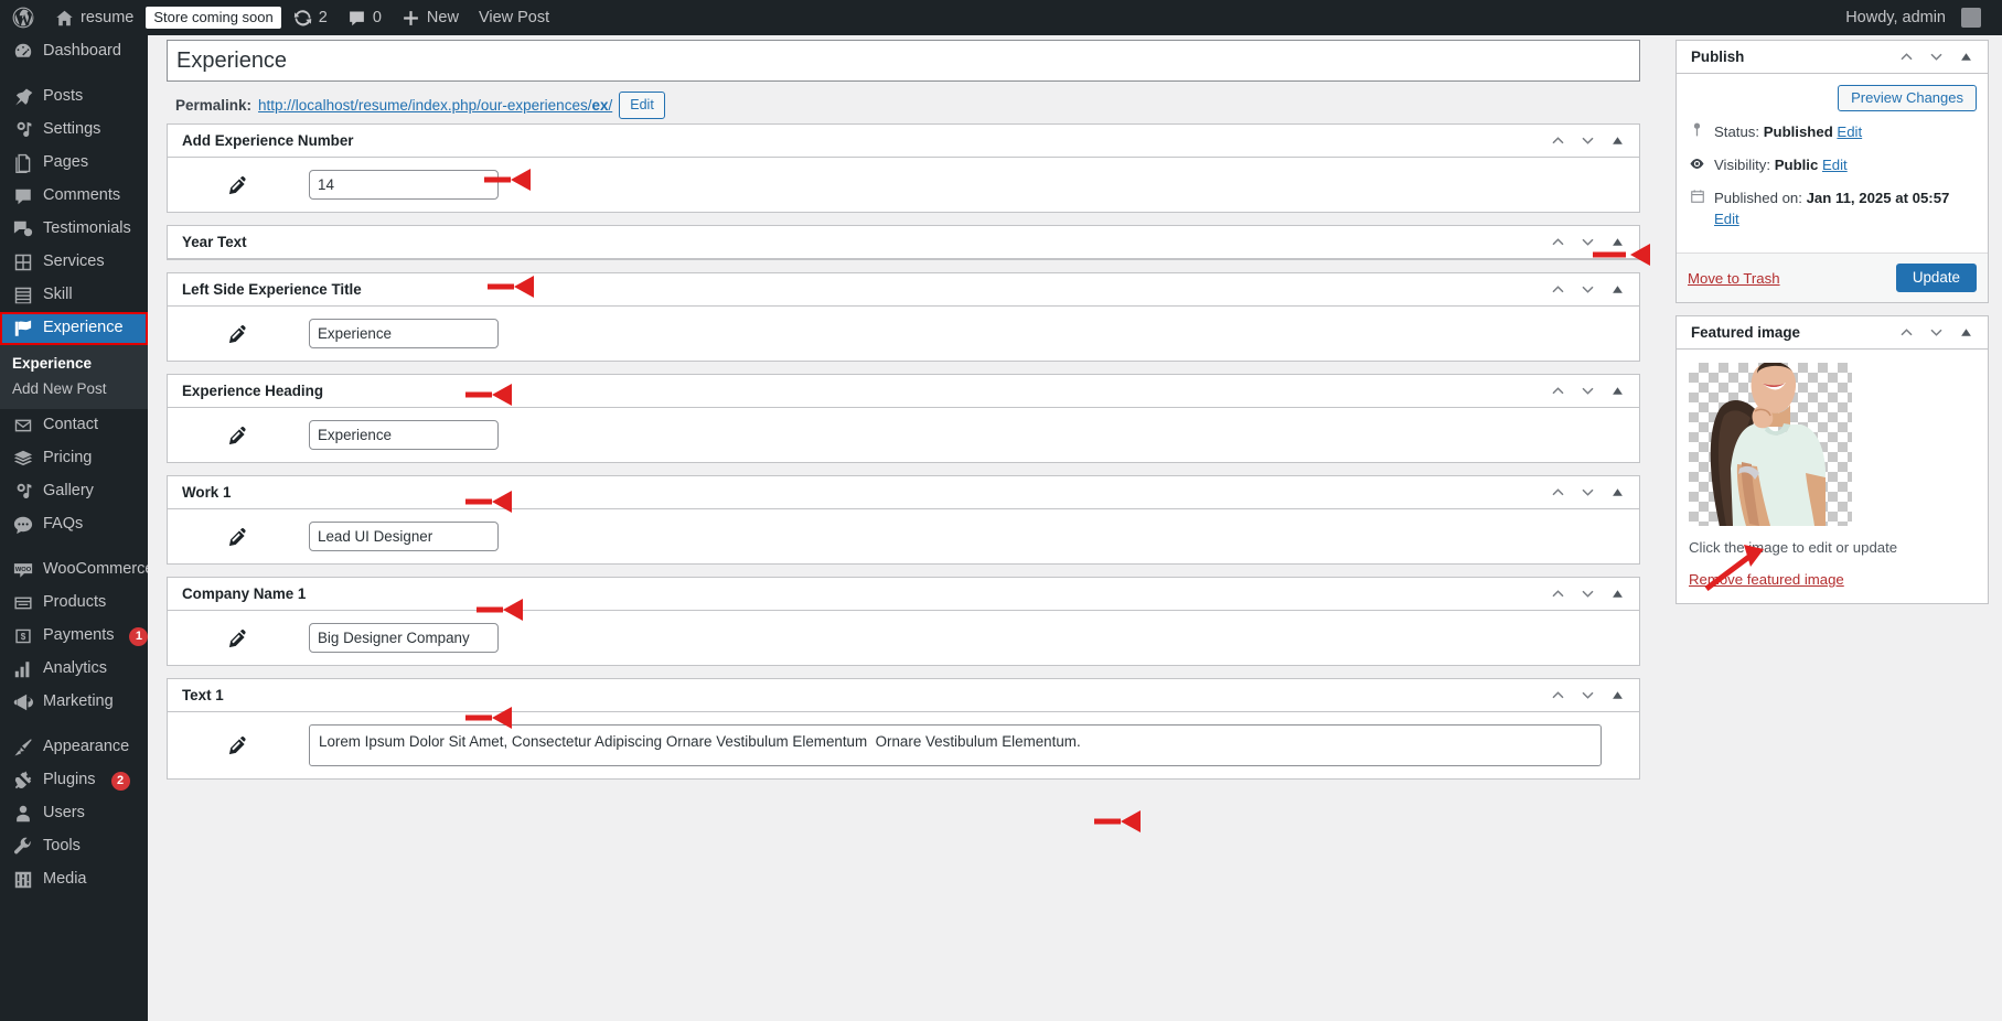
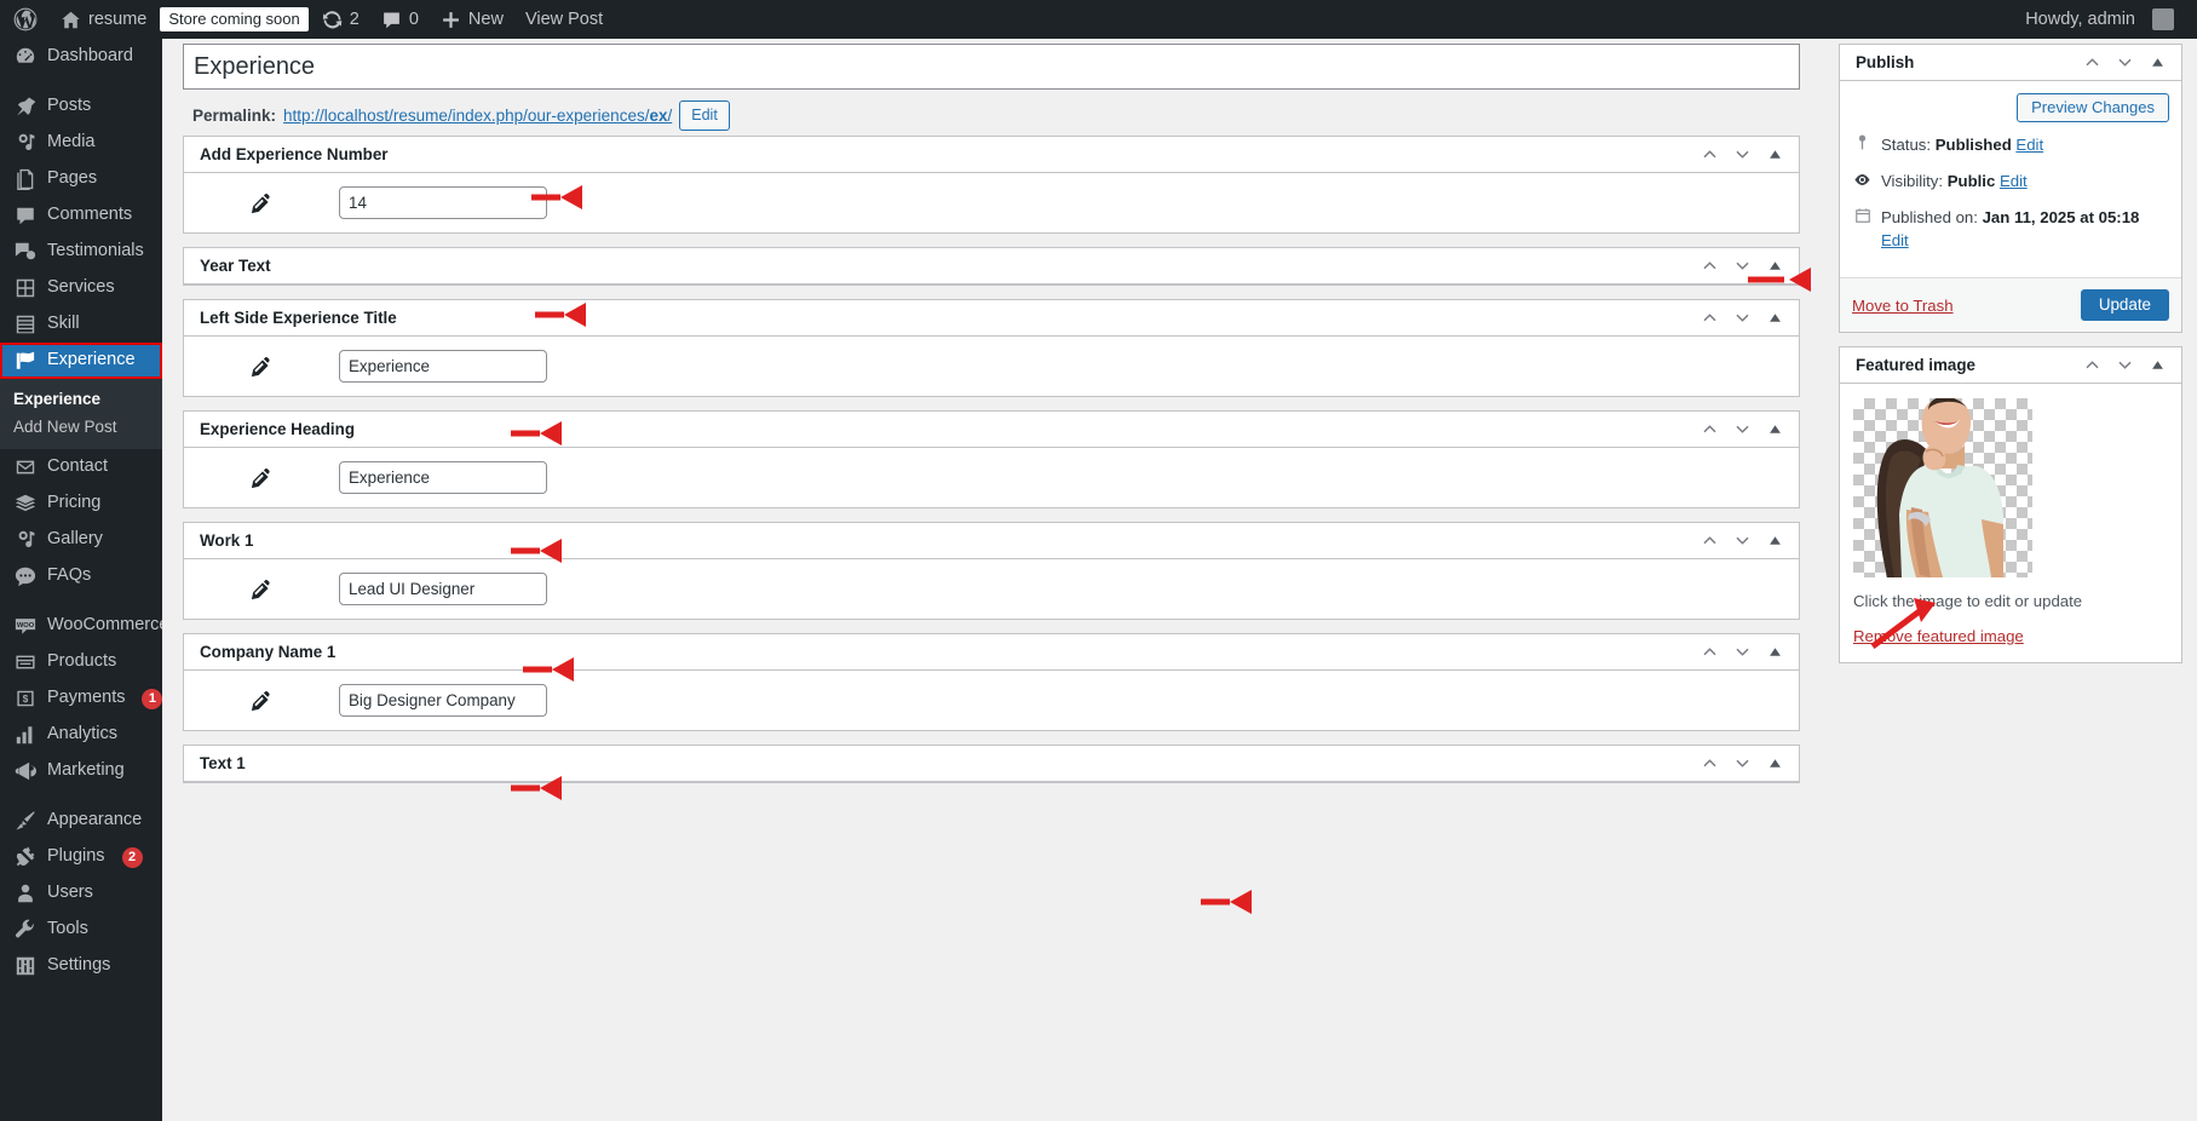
  resume
  Store coming soon
  2
  0
  New
  View Post
  Howdy, admin
  Dashboard
  Posts
- Settings
+ Media
  Pages
  Comments
  Testimonials
  Services
  Skill
  Experience
  Experience
  Add New Post
  Contact
  Pricing
  Gallery
  FAQs
  WooCommerc
  Products
  $
  Payments
  1
  Analytics
  Marketing
  Appearance
  Plugins
  2
  Users
  Tools
- Media
+ Settings
  Experience
  Permalink:
  http://localhost/resume/index.php/our-experiences/ex/
  Edit
  Add Experience Number
  14
  Year Text
  Left Side Experience Title
  Experience
  Experience Heading
  Experience
  Work 1
  Lead UI Designer
  Company Name 1
  Big Designer Company
  Text 1
- Lorem Ipsum Dolor Sit Amet, Consectetur Adipiscing Ornare Vestibulum Elementum Ornare Vestibulum Elementum.
  Publish
  Preview Changes
  Status: Published Edit
  Visibility: Public Edit
- Published on: Jan 11, 2025 at 05:57 Edit
+ Published on: Jan 11, 2025 at 05:18 Edit
  Move to Trash
  Update
  Featured image
  Click themage to edit or update
  Remove featured image
